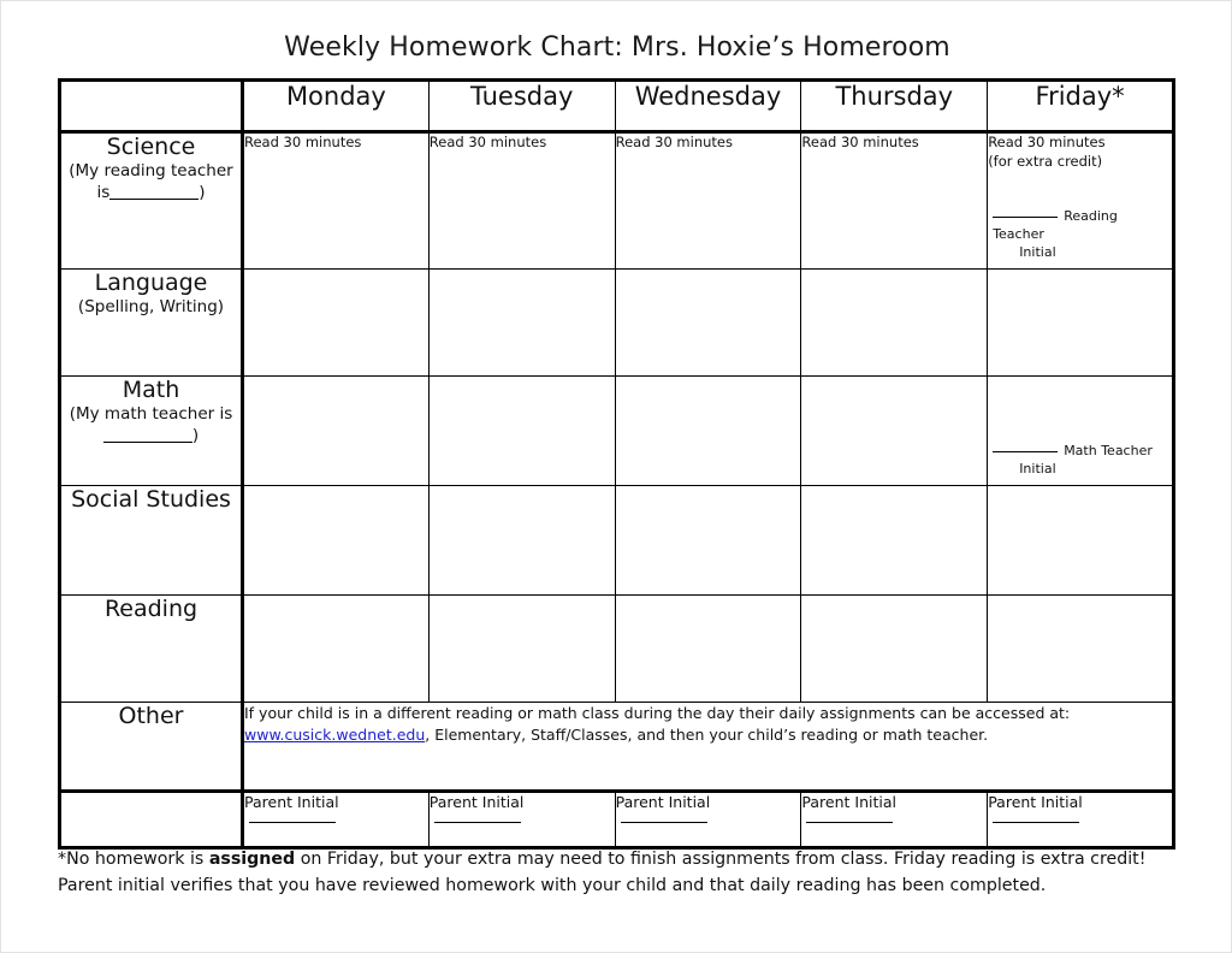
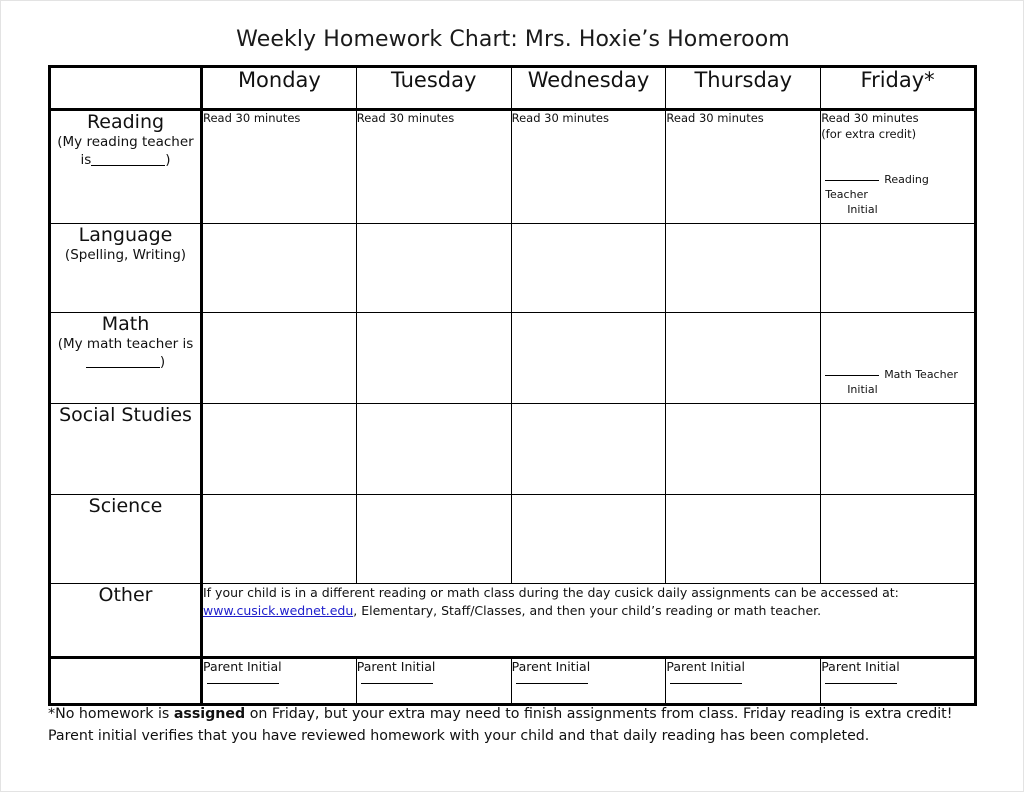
  Weekly Homework Chart: Mrs. Hoxie’s Homeroom
  	Monday	Tuesday	Wednesday	Thursday	Friday*
- Science (My reading teacher is )	Read 30 minutes	Read 30 minutes	Read 30 minutes	Read 30 minutes	Read 30 minutes (for extra credit) Reading Teacher Initial
+ Reading (My reading teacher is )	Read 30 minutes	Read 30 minutes	Read 30 minutes	Read 30 minutes	Read 30 minutes (for extra credit) Reading Teacher Initial
  Language (Spelling, Writing)
  Math (My math teacher is)					Math Teacher Initial
  Social Studies
- Reading
+ Science
- Other	If your child is in a different reading or math class during the day their daily assignments can be accessed at: www.cusick.wednet.edu, Elementary, Staff/Classes, and then your child’s reading or math teacher.
+ Other	If your child is in a different reading or math class during the day cusick daily assignments can be accessed at: www.cusick.wednet.edu, Elementary, Staff/Classes, and then your child’s reading or math teacher.
  	Parent Initial	Parent Initial	Parent Initial	Parent Initial	Parent Initial
  *No homework is assigned on Friday, but your extra may need to finish assignments from class. Friday reading is extra credit!
  Parent initial verifies that you have reviewed homework with your child and that daily reading has been completed.
